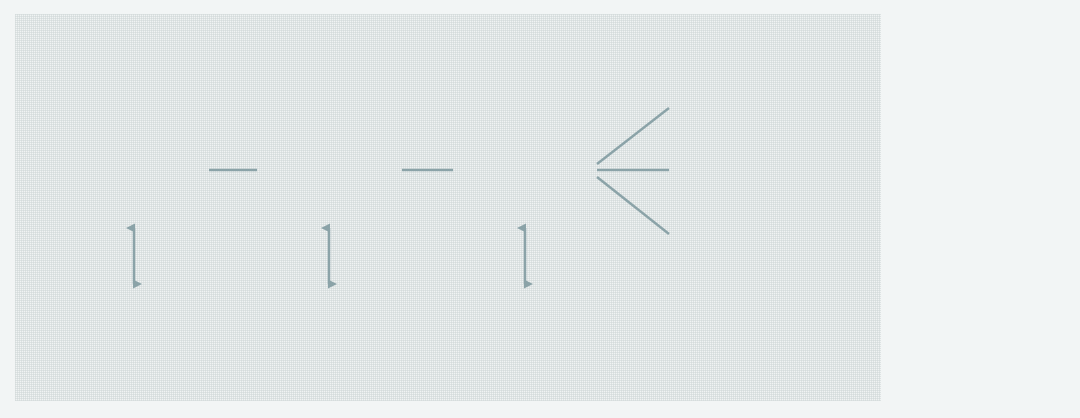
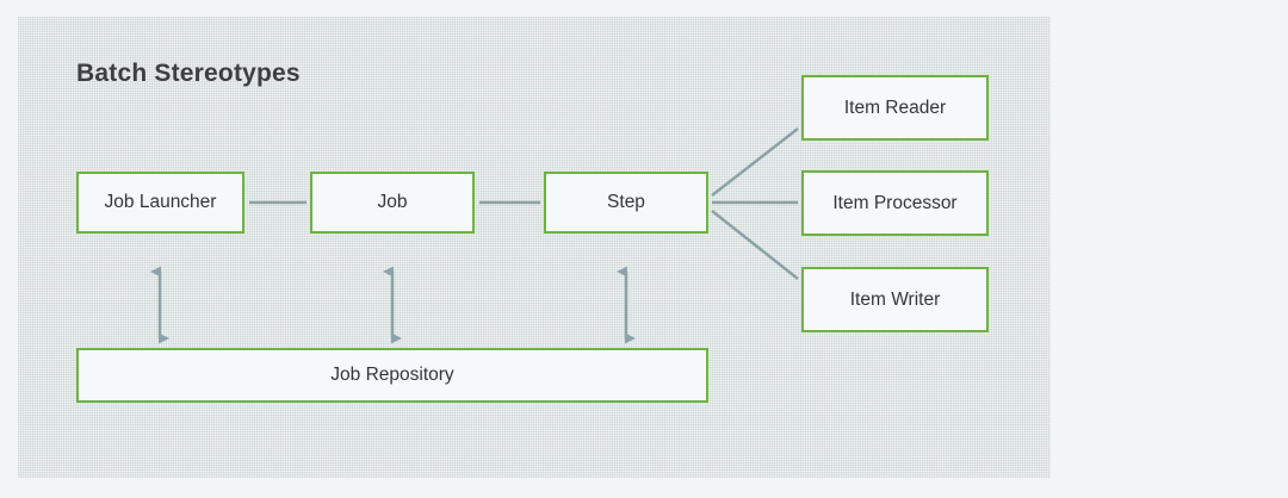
+ Batch Stereotypes
+ Job Launcher
+ Job
+ Step
+ Item Reader
+ Item Processor
+ Item Writer
+ Job Repository
